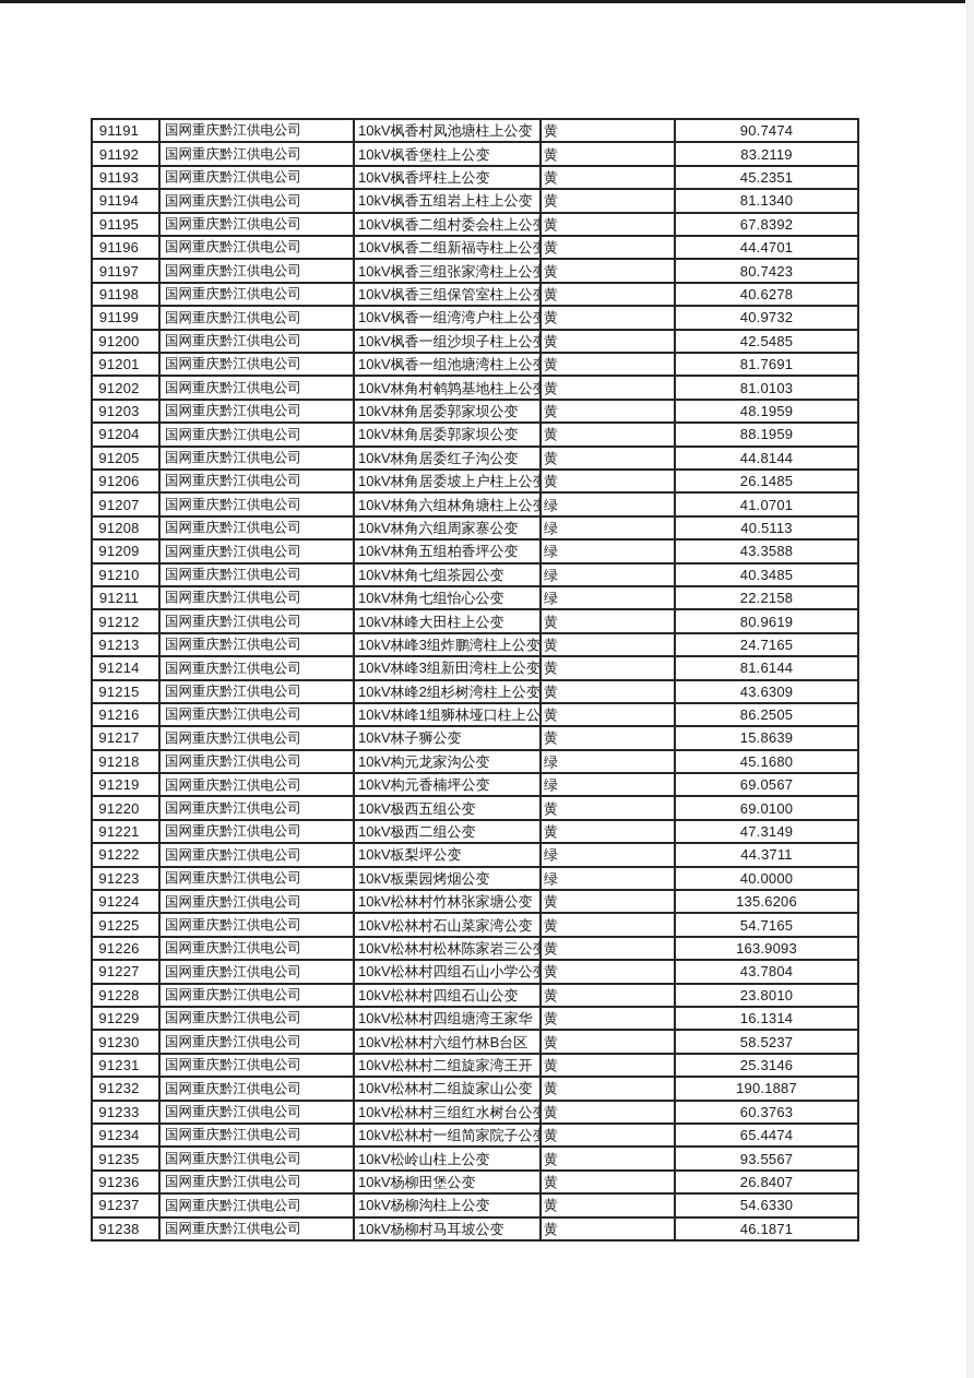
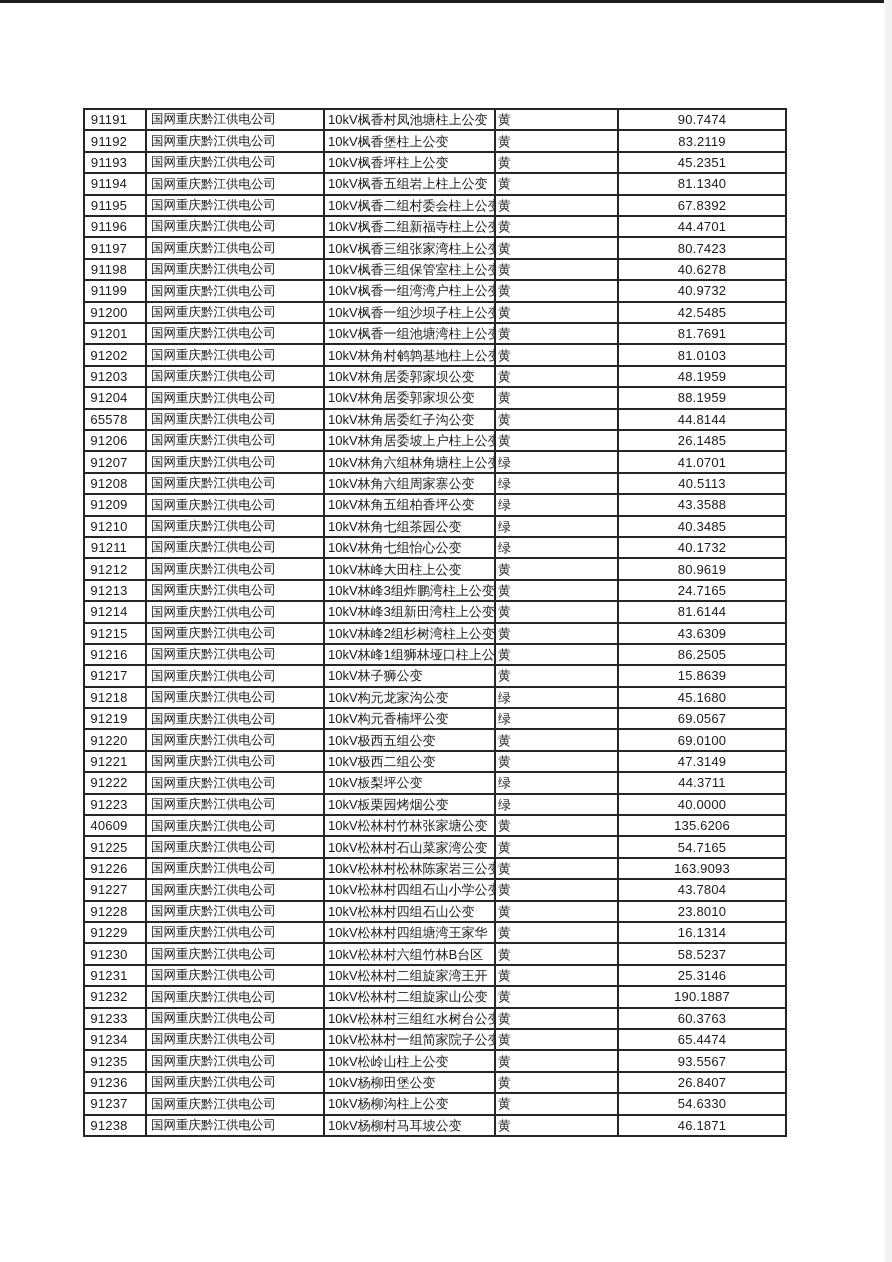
  91191
  国网重庆黔江供电公司
  10kV枫香村凤池塘柱上公变
  黄
  90.7474
  91192
  国网重庆黔江供电公司
  10kV枫香堡柱上公变
  黄
  83.2119
  91193
  国网重庆黔江供电公司
  10kV枫香坪柱上公变
  黄
  45.2351
  91194
  国网重庆黔江供电公司
  10kV枫香五组岩上柱上公变
  黄
  81.1340
  91195
  国网重庆黔江供电公司
  10kV枫香二组村委会柱上公变
  黄
  67.8392
  91196
  国网重庆黔江供电公司
  10kV枫香二组新福寺柱上公变
  黄
  44.4701
  91197
  国网重庆黔江供电公司
  10kV枫香三组张家湾柱上公变
  黄
  80.7423
  91198
  国网重庆黔江供电公司
  10kV枫香三组保管室柱上公变
  黄
  40.6278
  91199
  国网重庆黔江供电公司
  10kV枫香一组湾湾户柱上公变
  黄
  40.9732
  91200
  国网重庆黔江供电公司
  10kV枫香一组沙坝子柱上公变
  黄
  42.5485
  91201
  国网重庆黔江供电公司
  10kV枫香一组池塘湾柱上公变
  黄
  81.7691
  91202
  国网重庆黔江供电公司
  10kV林角村鹌鹑基地柱上公变
  黄
  81.0103
  91203
  国网重庆黔江供电公司
  10kV林角居委郭家坝公变
  黄
  48.1959
  91204
  国网重庆黔江供电公司
  10kV林角居委郭家坝公变
  黄
  88.1959
- 91205
+ 65578
  国网重庆黔江供电公司
  10kV林角居委红子沟公变
  黄
  44.8144
  91206
  国网重庆黔江供电公司
  10kV林角居委坡上户柱上公变
  黄
  26.1485
  91207
  国网重庆黔江供电公司
  10kV林角六组林角塘柱上公变
  绿
  41.0701
  91208
  国网重庆黔江供电公司
  10kV林角六组周家寨公变
  绿
  40.5113
  91209
  国网重庆黔江供电公司
  10kV林角五组柏香坪公变
  绿
  43.3588
  91210
  国网重庆黔江供电公司
  10kV林角七组茶园公变
  绿
  40.3485
  91211
  国网重庆黔江供电公司
  10kV林角七组怡心公变
  绿
- 22.2158
+ 40.1732
  91212
  国网重庆黔江供电公司
  10kV林峰大田柱上公变
  黄
  80.9619
  91213
  国网重庆黔江供电公司
  10kV林峰3组炸鹏湾柱上公变
  黄
  24.7165
  91214
  国网重庆黔江供电公司
  10kV林峰3组新田湾柱上公变
  黄
  81.6144
  91215
  国网重庆黔江供电公司
  10kV林峰2组杉树湾柱上公变
  黄
  43.6309
  91216
  国网重庆黔江供电公司
  10kV林峰1组狮林垭口柱上公
  黄
  86.2505
  91217
  国网重庆黔江供电公司
  10kV林子狮公变
  黄
  15.8639
  91218
  国网重庆黔江供电公司
  10kV构元龙家沟公变
  绿
  45.1680
  91219
  国网重庆黔江供电公司
  10kV构元香楠坪公变
  绿
  69.0567
  91220
  国网重庆黔江供电公司
  10kV极西五组公变
  黄
  69.0100
  91221
  国网重庆黔江供电公司
  10kV极西二组公变
  黄
  47.3149
  91222
  国网重庆黔江供电公司
  10kV板梨坪公变
  绿
  44.3711
  91223
  国网重庆黔江供电公司
  10kV板栗园烤烟公变
  绿
  40.0000
- 91224
+ 40609
  国网重庆黔江供电公司
  10kV松林村竹林张家塘公变
  黄
  135.6206
  91225
  国网重庆黔江供电公司
  10kV松林村石山菜家湾公变
  黄
  54.7165
  91226
  国网重庆黔江供电公司
  10kV松林村松林陈家岩三公变
  黄
  163.9093
  91227
  国网重庆黔江供电公司
  10kV松林村四组石山小学公变
  黄
  43.7804
  91228
  国网重庆黔江供电公司
  10kV松林村四组石山公变
  黄
  23.8010
  91229
  国网重庆黔江供电公司
  10kV松林村四组塘湾王家华
  黄
  16.1314
  91230
  国网重庆黔江供电公司
  10kV松林村六组竹林B台区
  黄
  58.5237
  91231
  国网重庆黔江供电公司
  10kV松林村二组旋家湾王开
  黄
  25.3146
  91232
  国网重庆黔江供电公司
  10kV松林村二组旋家山公变
  黄
  190.1887
  91233
  国网重庆黔江供电公司
  10kV松林村三组红水树台公变
  黄
  60.3763
  91234
  国网重庆黔江供电公司
  10kV松林村一组简家院子公变
  黄
  65.4474
  91235
  国网重庆黔江供电公司
  10kV松岭山柱上公变
  黄
  93.5567
  91236
  国网重庆黔江供电公司
  10kV杨柳田堡公变
  黄
  26.8407
  91237
  国网重庆黔江供电公司
  10kV杨柳沟柱上公变
  黄
  54.6330
  91238
  国网重庆黔江供电公司
  10kV杨柳村马耳坡公变
  黄
  46.1871
